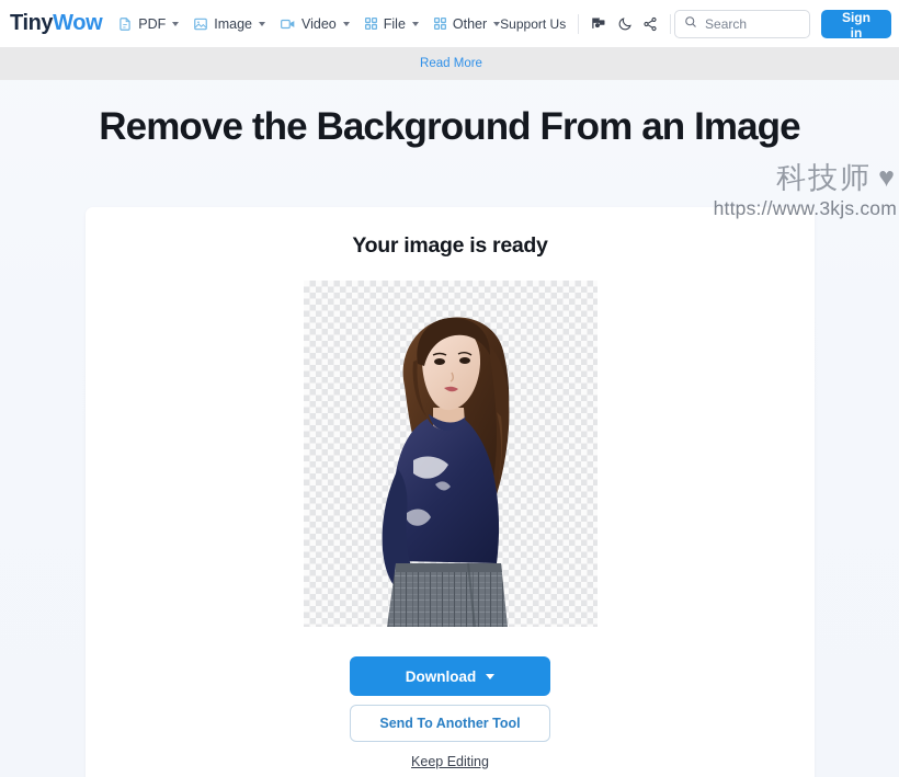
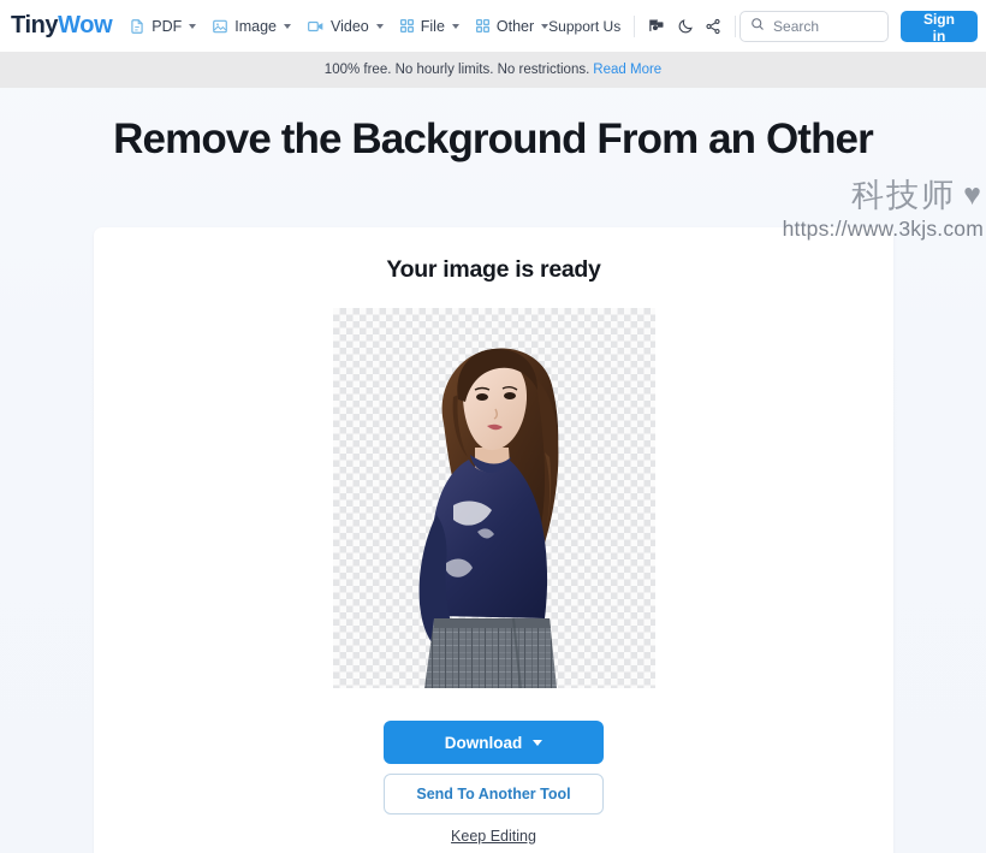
  TinyWow
  PDF
  Image
  Video
  File
  Other
  Support Us
  Search
  Sign in
+ 100% free. No hourly limits. No restrictions.
  Read More
- Remove the Background From an Image
+ Remove the Background From an Other
  科技师
  ♥
  https://www.3kjs.com
  Your image is ready
  Download
  Send To Another Tool
  Keep Editing
